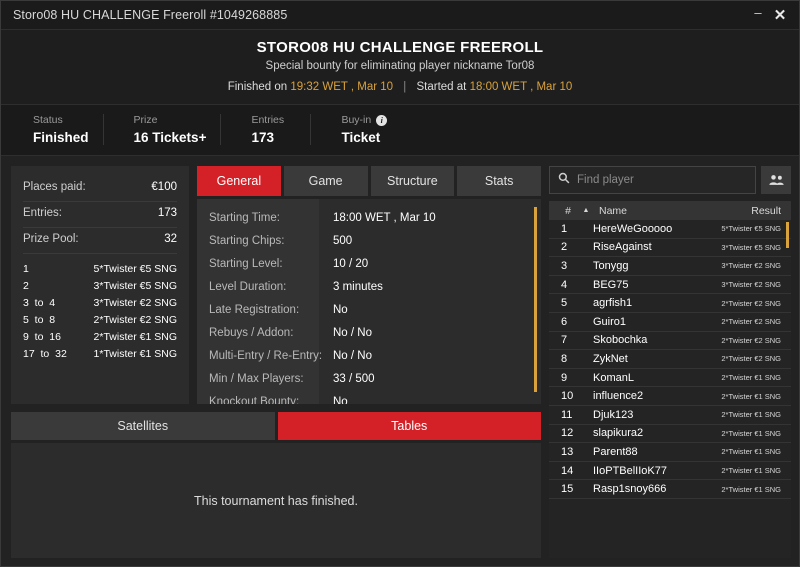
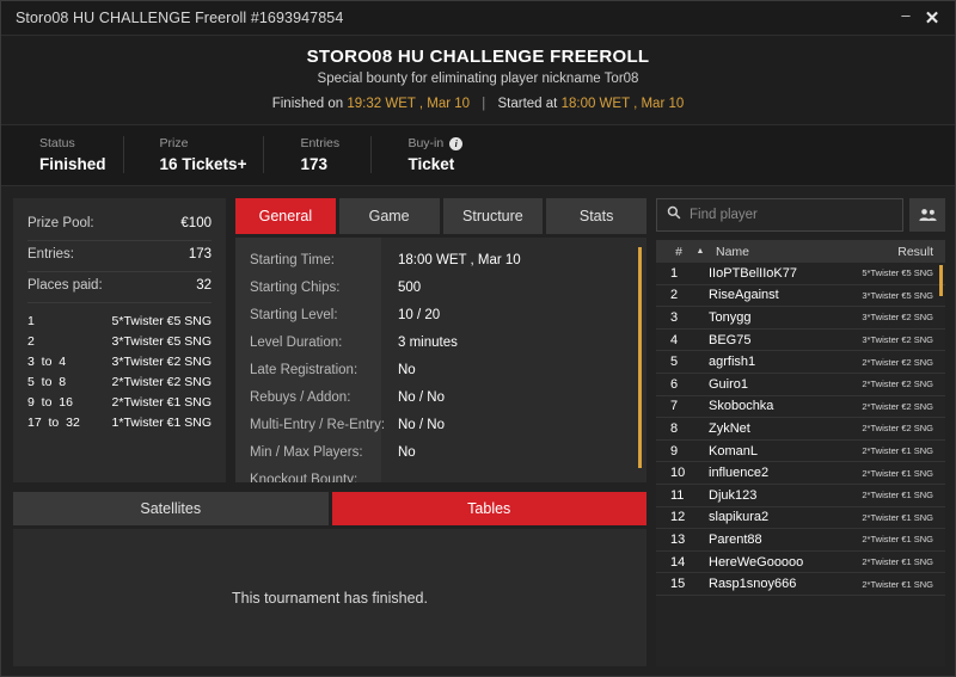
- Storo08 HU CHALLENGE Freeroll #1049268885
+ Storo08 HU CHALLENGE Freeroll #1693947854
  –
  ✕
  STORO08 HU CHALLENGE FREEROLL
  Special bounty for eliminating player nickname Tor08
  Finished on 19:32 WET , Mar 10 | Started at 18:00 WET , Mar 10
  Status
  Finished
  Prize
  16 Tickets+
  Entries
  173
  Buy-in
  i
  Ticket
- Places paid:
+ Prize Pool:
  €100
  Entries:
  173
- Prize Pool:
+ Places paid:
  32
  1
  5*Twister €5 SNG
  2
  3*Twister €5 SNG
  3 to 4
  3*Twister €2 SNG
  5 to 8
  2*Twister €2 SNG
  9 to 16
  2*Twister €1 SNG
  17 to 32
  1*Twister €1 SNG
  General
  Game
  Structure
  Stats
  Starting Time:
  Starting Chips:
  Starting Level:
  Level Duration:
  Late Registration:
  Rebuys / Addon:
  Multi-Entry / Re-Entry
  Min / Max Players:
  Knockout Bounty:
  18:00 WET , Mar 10
  500
  10 / 20
  3 minutes
  No
  No / No
  No / No
- 33 / 500
  No
  Satellites
  Tables
  This tournament has finished.
  Find player
  #
  Name
  Result
  1
- HereWeGooooo
+ IIoPTBelIIoK77
  5*Twister €5 SNG
  2
  RiseAgainst
  3*Twister €5 SNG
  3
  Tonygg
  3*Twister €2 SNG
  4
  BEG75
  3*Twister €2 SNG
  5
  agrfish1
  2*Twister €2 SNG
  6
  Guiro1
  2*Twister €2 SNG
  7
  Skobochka
  2*Twister €2 SNG
  8
  ZykNet
  2*Twister €2 SNG
  9
  KomanL
  2*Twister €1 SNG
  10
  influence2
  2*Twister €1 SNG
  11
  Djuk123
  2*Twister €1 SNG
  12
  slapikura2
  2*Twister €1 SNG
  13
  Parent88
  2*Twister €1 SNG
  14
- IIoPTBelIIoK77
+ HereWeGooooo
  2*Twister €1 SNG
  15
  Rasp1snoy666
  2*Twister €1 SNG
